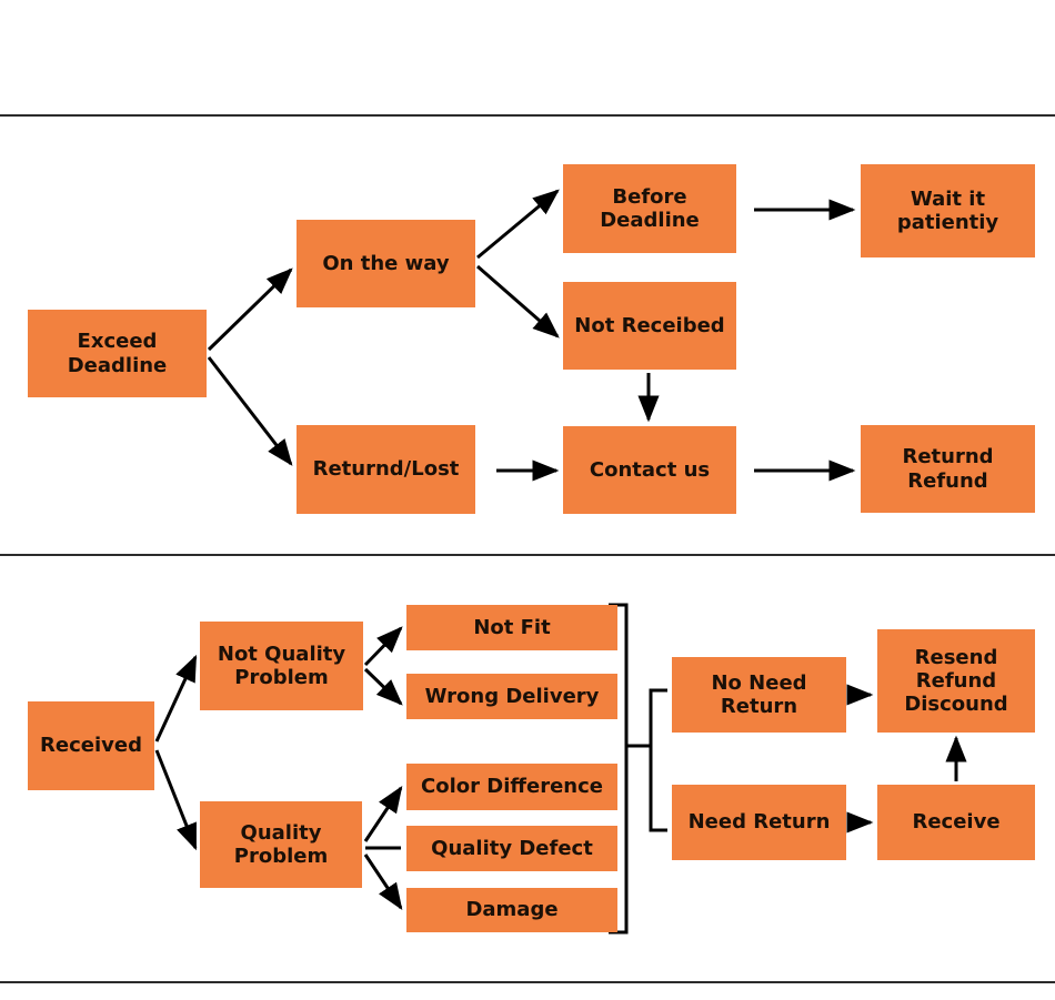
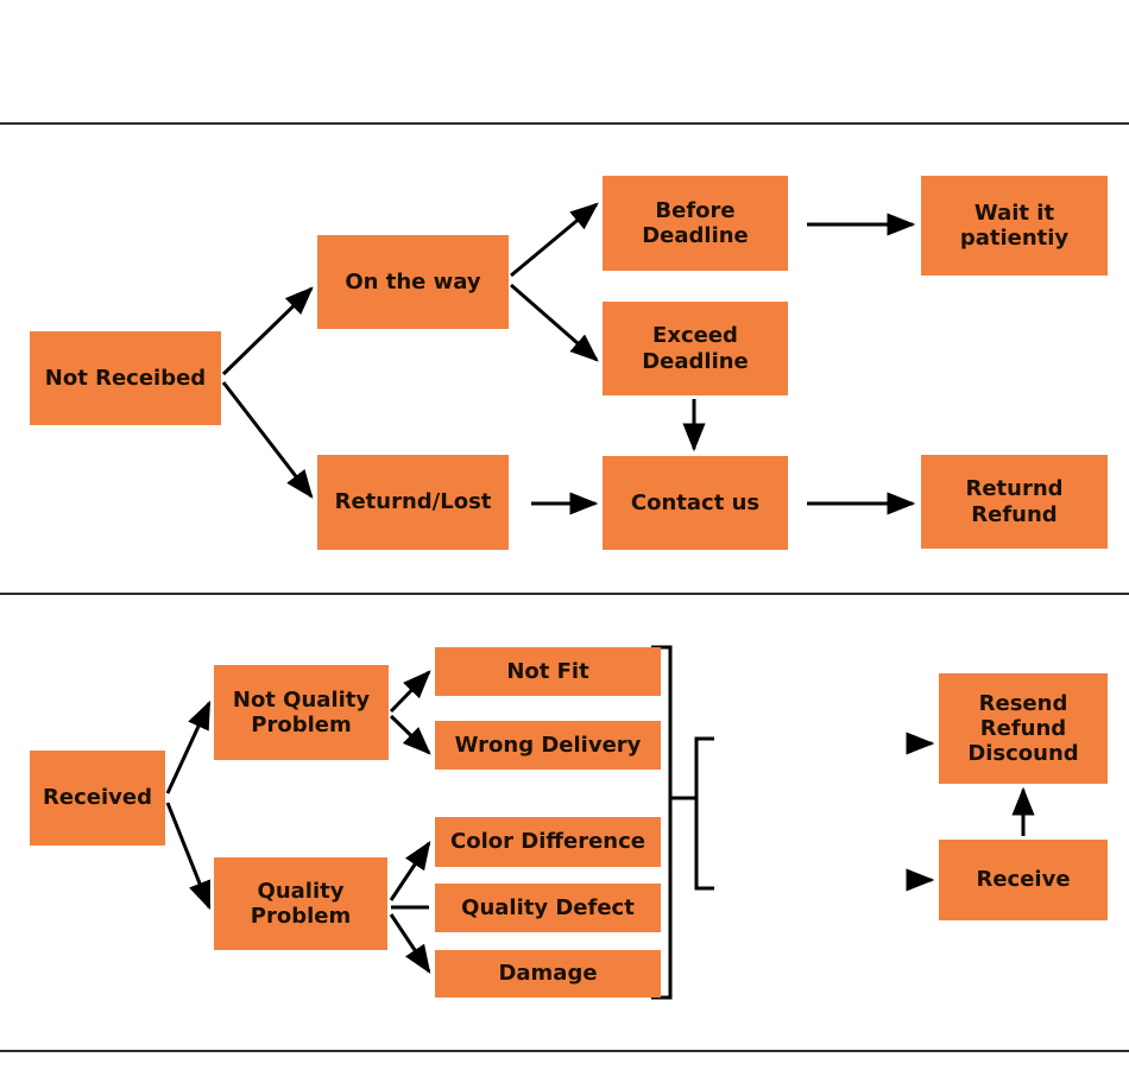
- Exceed Deadline
+ Not Receibed
  On the way
  Returnd/Lost
  Before Deadline
- Not Receibed
+ Exceed Deadline
  Contact us
  Wait it patientiy
  Returnd Refund
  Received
  Not Quality Problem
  Quality Problem
  Not Fit
  Wrong Delivery
  Color Difference
  Quality Defect
  Damage
- No Need Return
- Need Return
  Resend Refund Discound
  Receive
